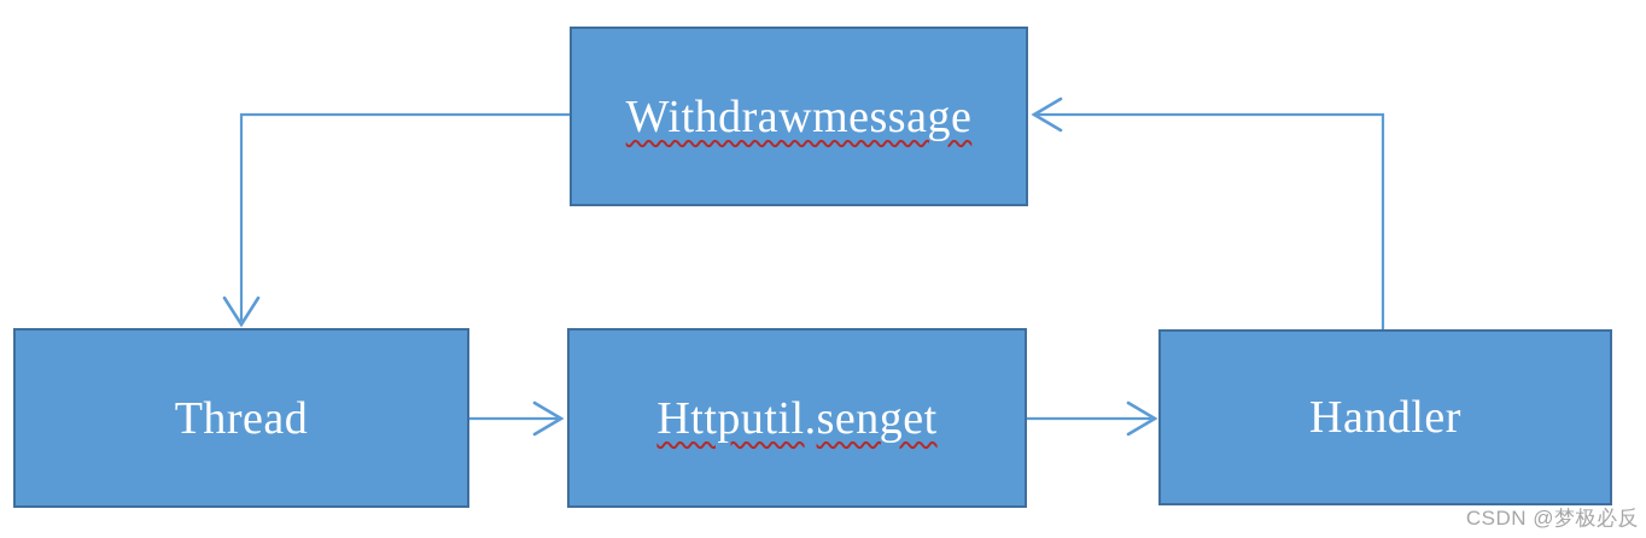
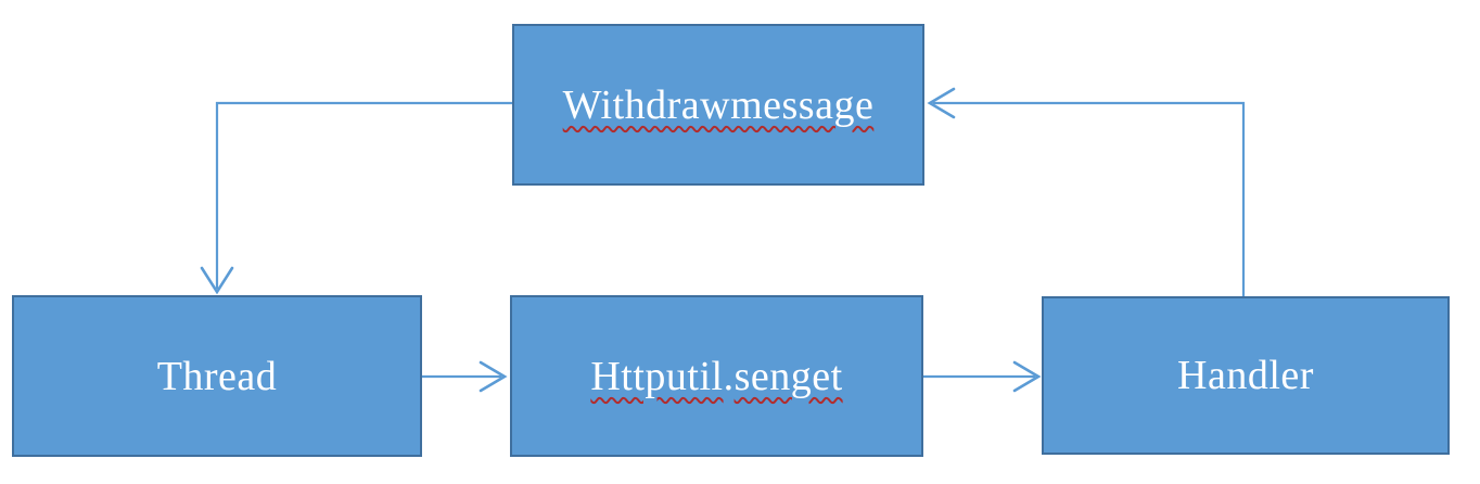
  Withdrawmessage
  Thread
  Httputil.senget
  Handler
- CSDN @梦极必反
